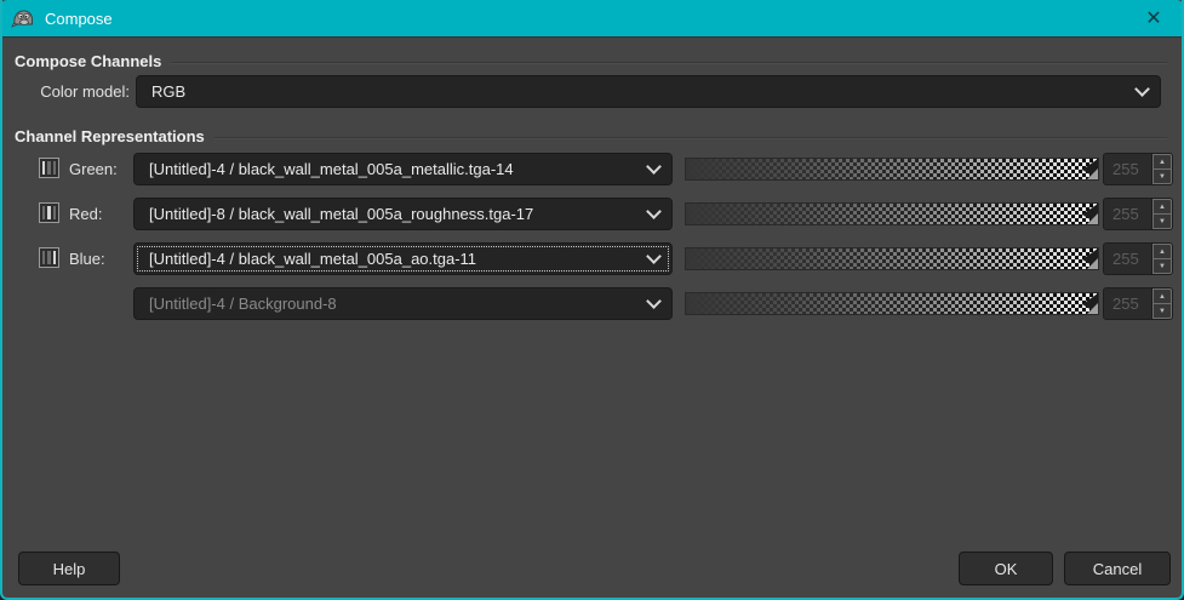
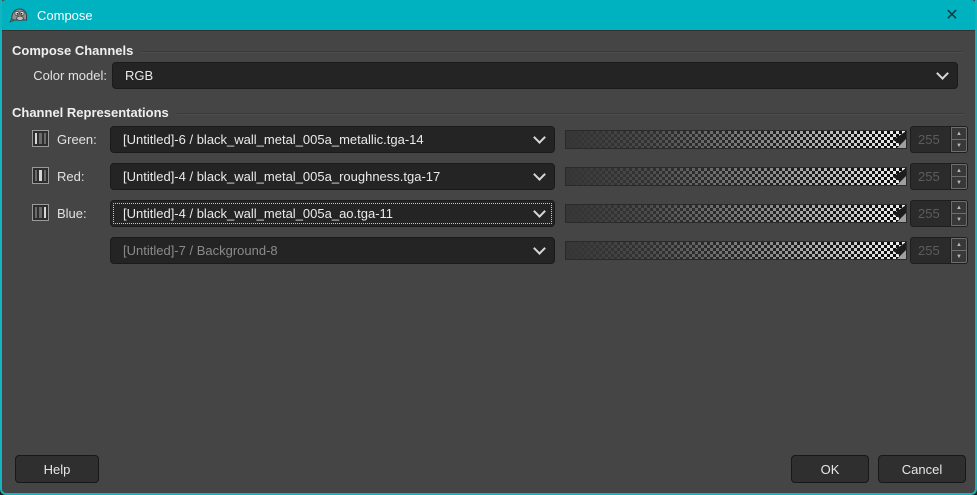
  Compose
  ✕
  Compose Channels
  Color model:
  RGB
  Channel Representations
  Green:
- [Untitled]-4 / black_wall_metal_005a_metallic.tga-14
+ [Untitled]-6 / black_wall_metal_005a_metallic.tga-14
  255
  Red:
- [Untitled]-8 / black_wall_metal_005a_roughness.tga-17
+ [Untitled]-4 / black_wall_metal_005a_roughness.tga-17
  255
  Blue:
  [Untitled]-4 / black_wall_metal_005a_ao.tga-11
  255
- [Untitled]-4 / Background-8
+ [Untitled]-7 / Background-8
  255
  Help
  OK
  Cancel
